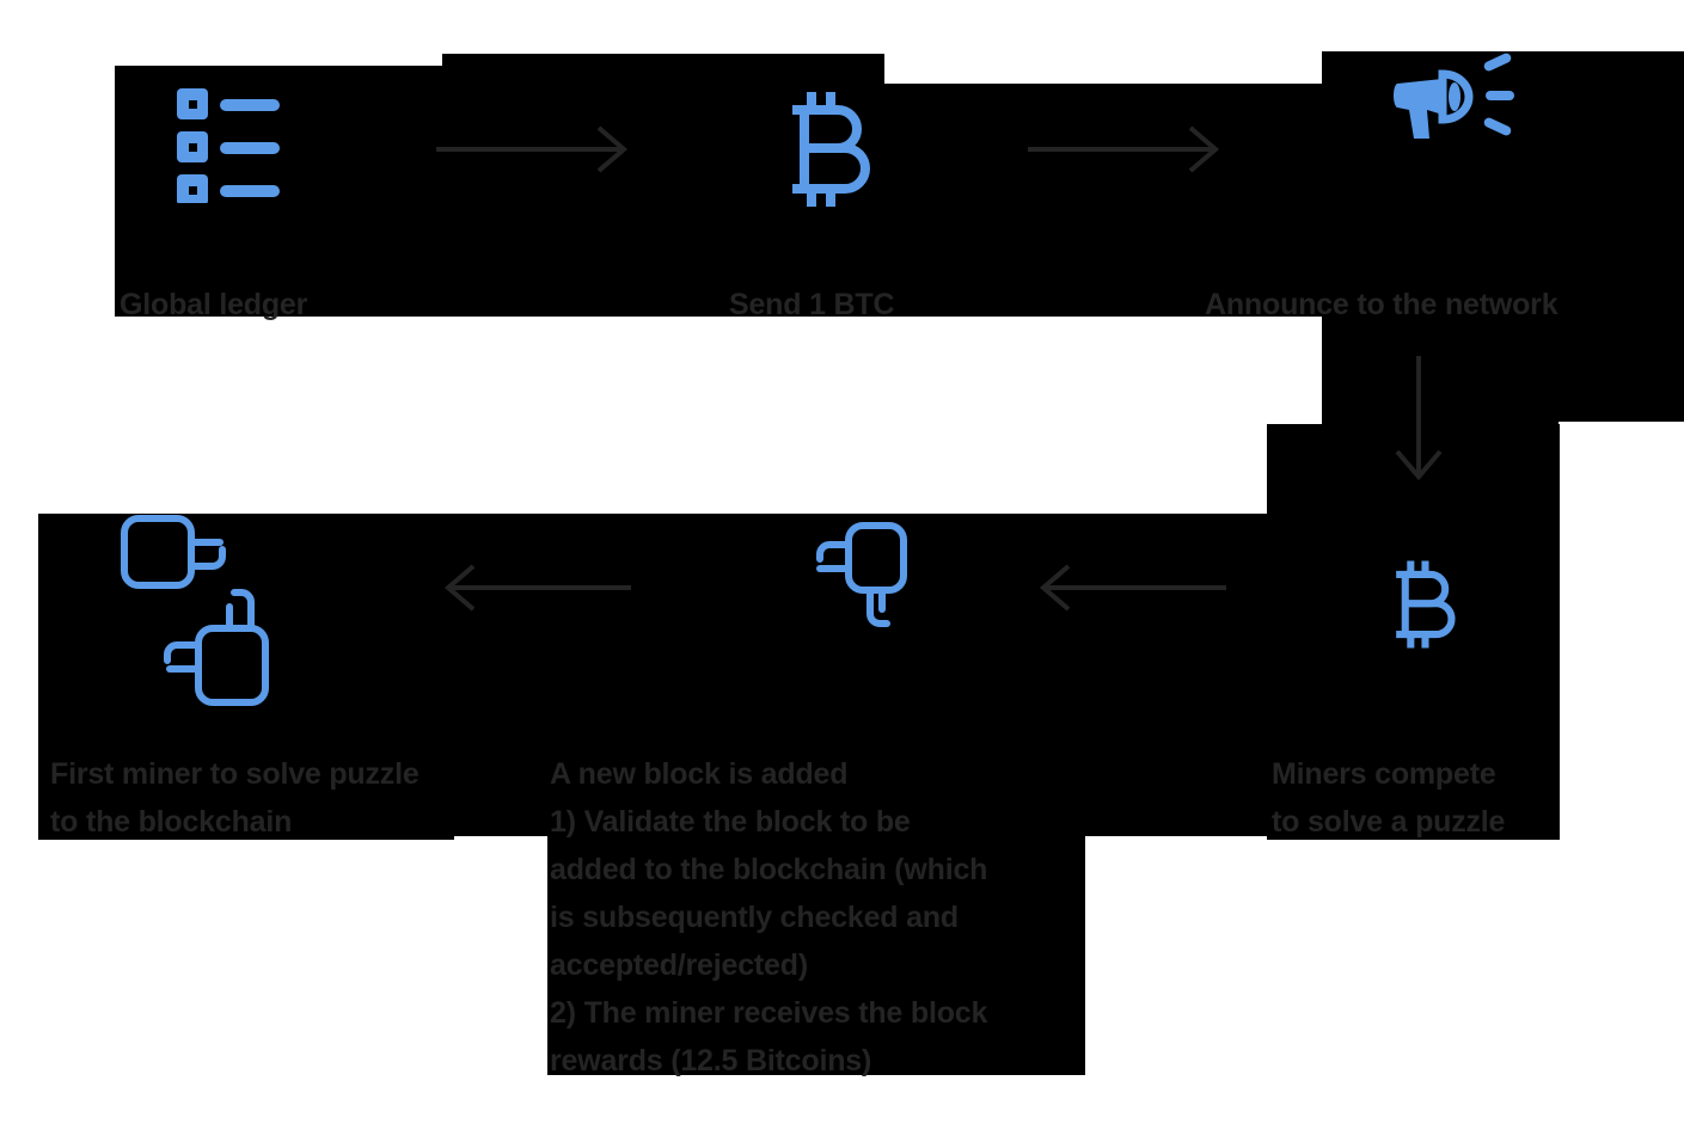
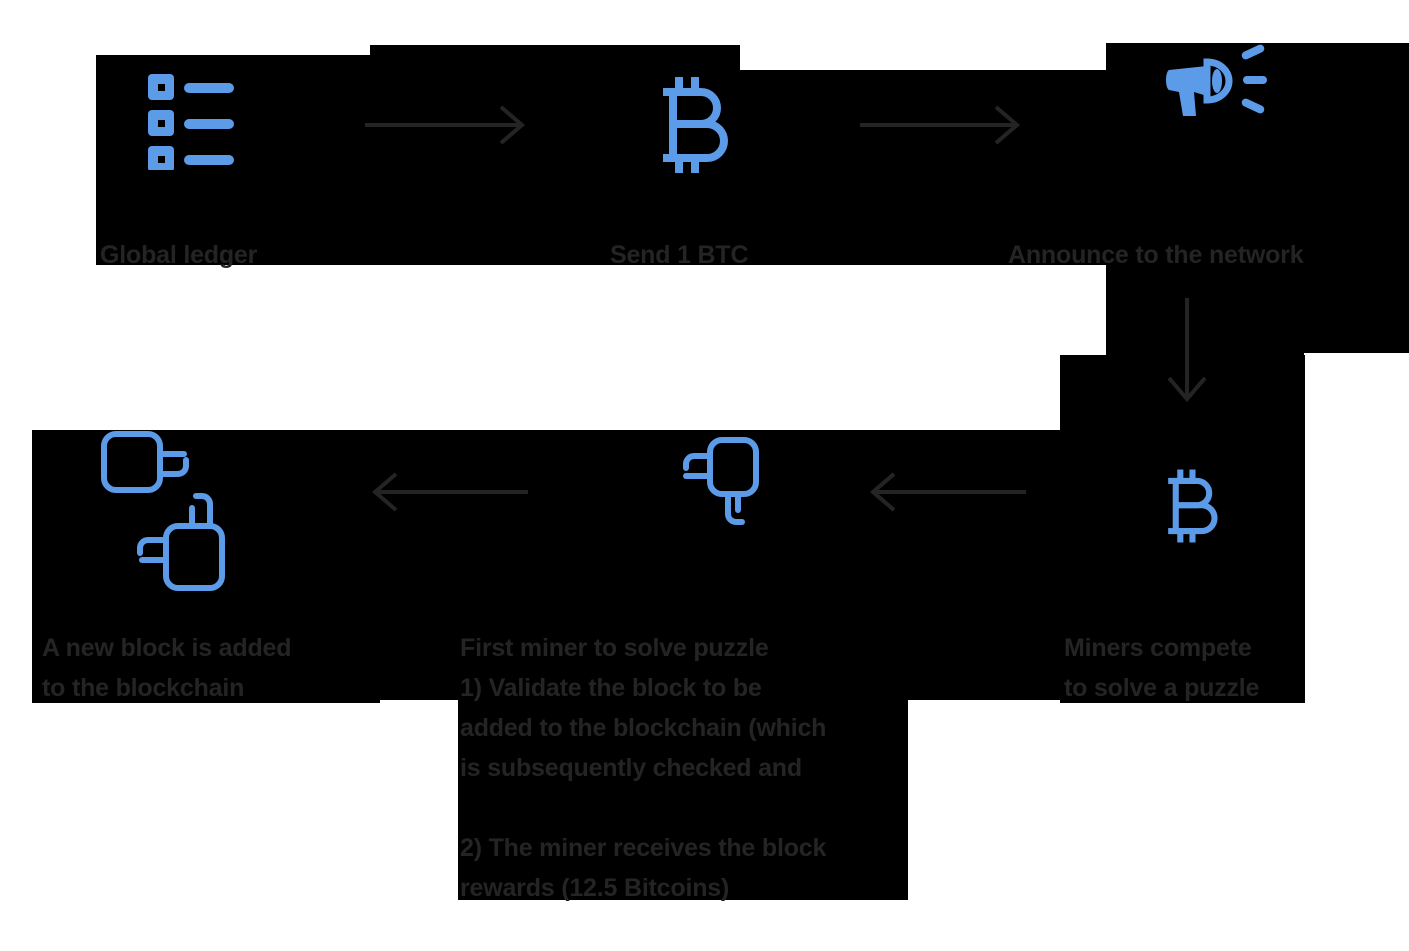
  Global ledger
  Send 1 BTC
  Announce to the network
  Miners compete
  to solve a puzzle
- A new block is added
+ First miner to solve puzzle
  1) Validate the block to be
  added to the blockchain (which
  is subsequently checked and
- accepted/rejected)
  2) The miner receives the block
  rewards (12.5 Bitcoins)
- First miner to solve puzzle
+ A new block is added
  to the blockchain
